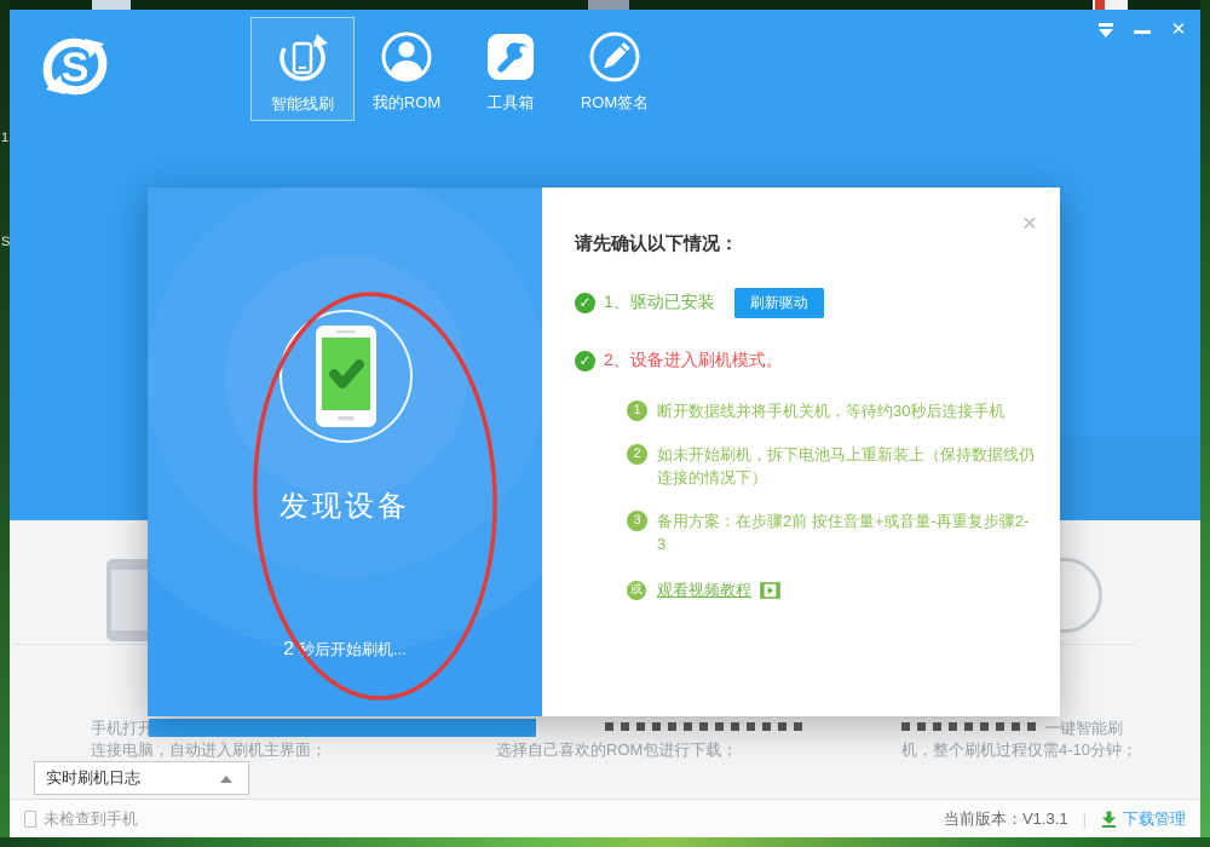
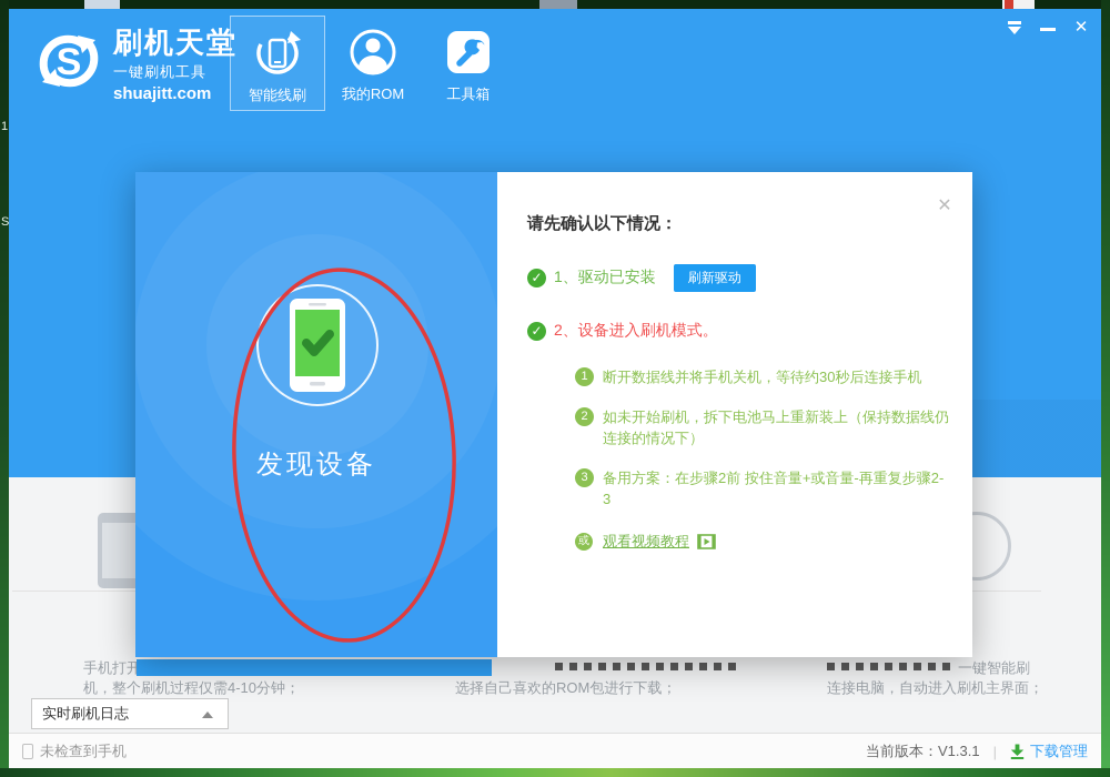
  1
  S
  S
+ 刷机天堂
+ 一键刷机工具
+ shuajitt.com
  智能线刷
  我的ROM
  工具箱
- ROM签名
  ✕
  手机打开
- 连接电脑，自动进入刷机主界面；
+ 机，整个刷机过程仅需4-10分钟；
  选择自己喜欢的ROM包进行下载；
  一键智能刷
- 机，整个刷机过程仅需4-10分钟；
+ 连接电脑，自动进入刷机主界面；
  发现设备
- 2 秒后开始刷机...
  ✕
  请先确认以下情况：
  ✓
  1、驱动已安装
  刷新驱动
  ✓
  2、设备进入刷机模式。
  1
  断开数据线并将手机关机，等待约30秒后连接手机
  2
  如未开始刷机，拆下电池马上重新装上（保持数据线仍连接的情况下）
  3
  备用方案：在步骤2前 按住音量+或音量-再重复步骤2-3
  或
  观看视频教程
  实时刷机日志
  未检查到手机
  当前版本：V1.3.1
  |
  下载管理
